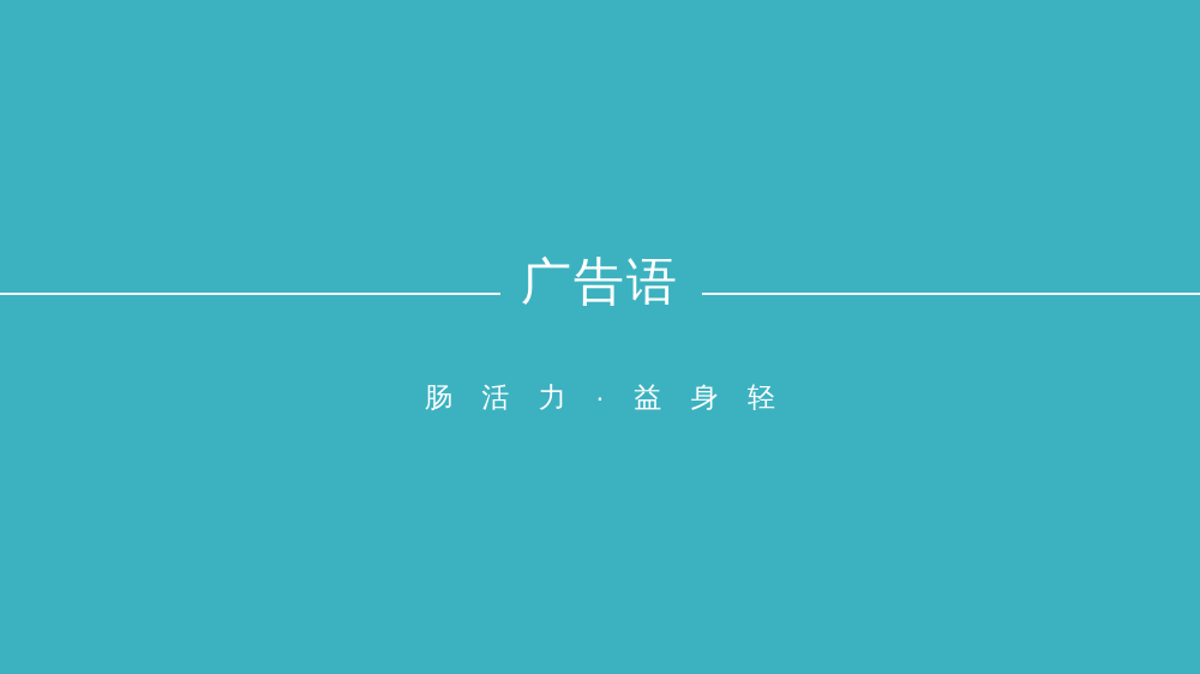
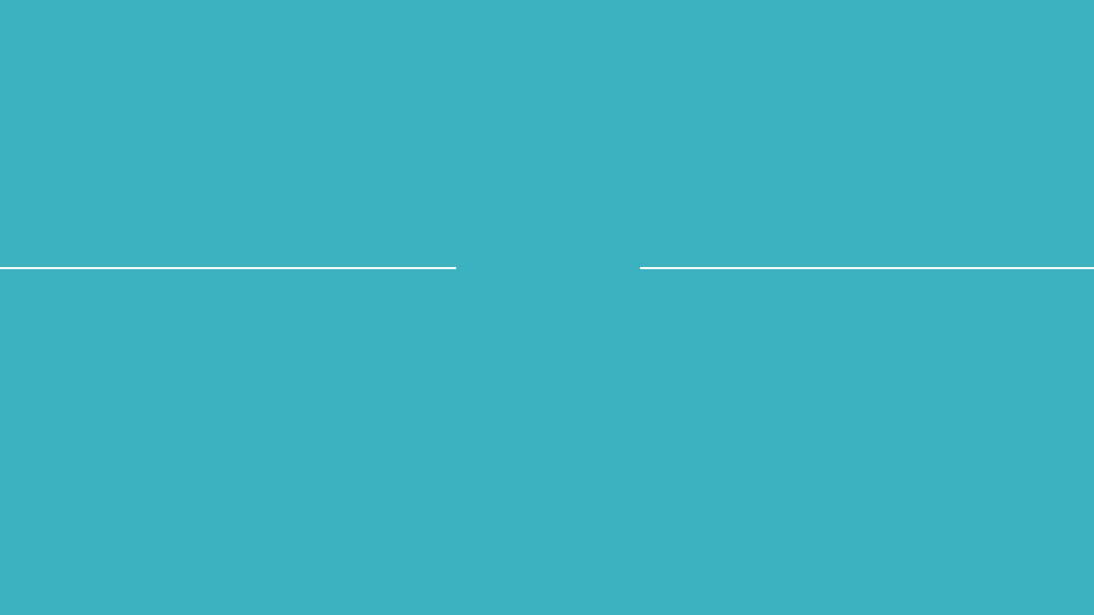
- 广告语
- 肠 活 力 · 益 身 轻
